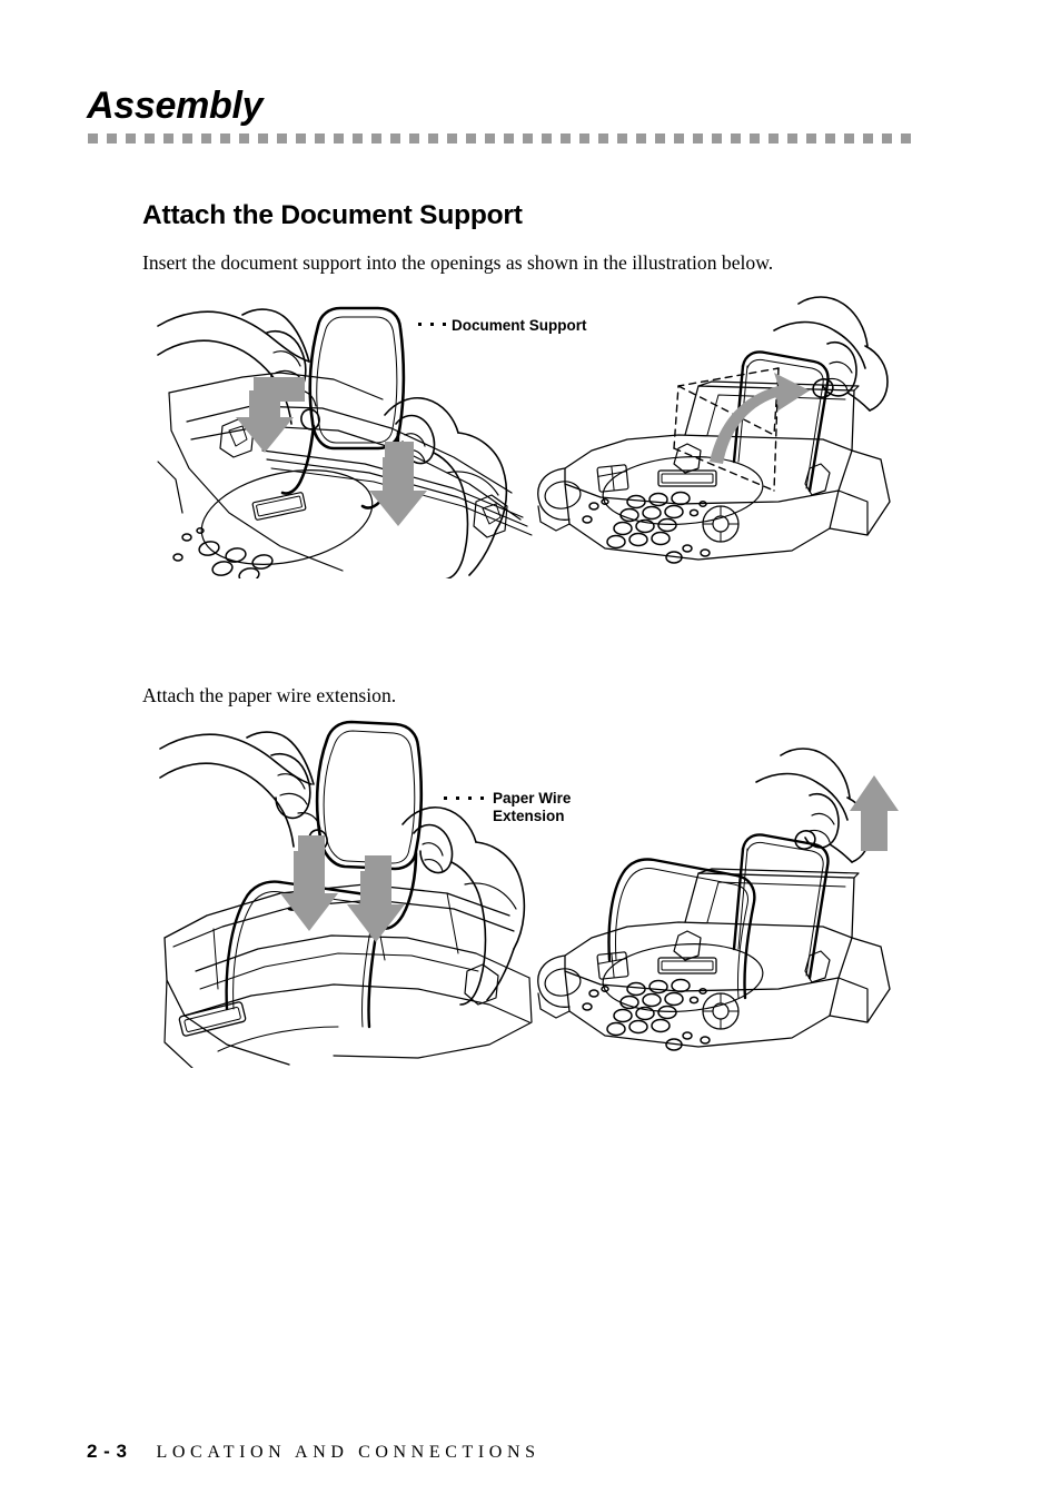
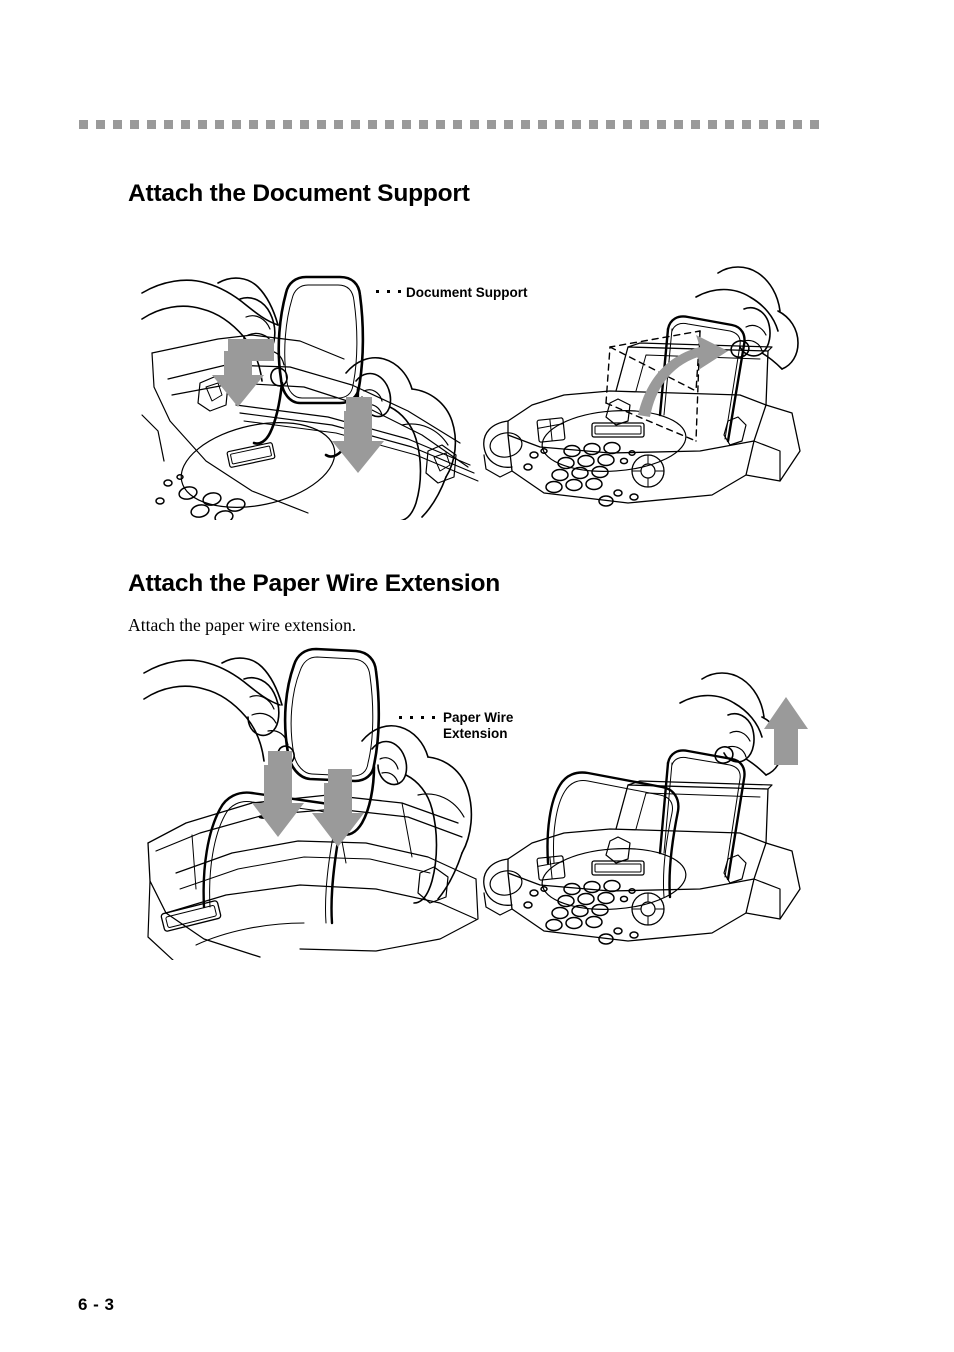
- Assembly
  Attach the Document Support
- Insert the document support into the openings as shown in the illustration below.
  Document Support
+ Attach the Paper Wire Extension
  Attach the paper wire extension.
  Paper Wire
  Extension
- 2 - 3
+ 6 - 3
- LOCATION AND CONNECTIONS
